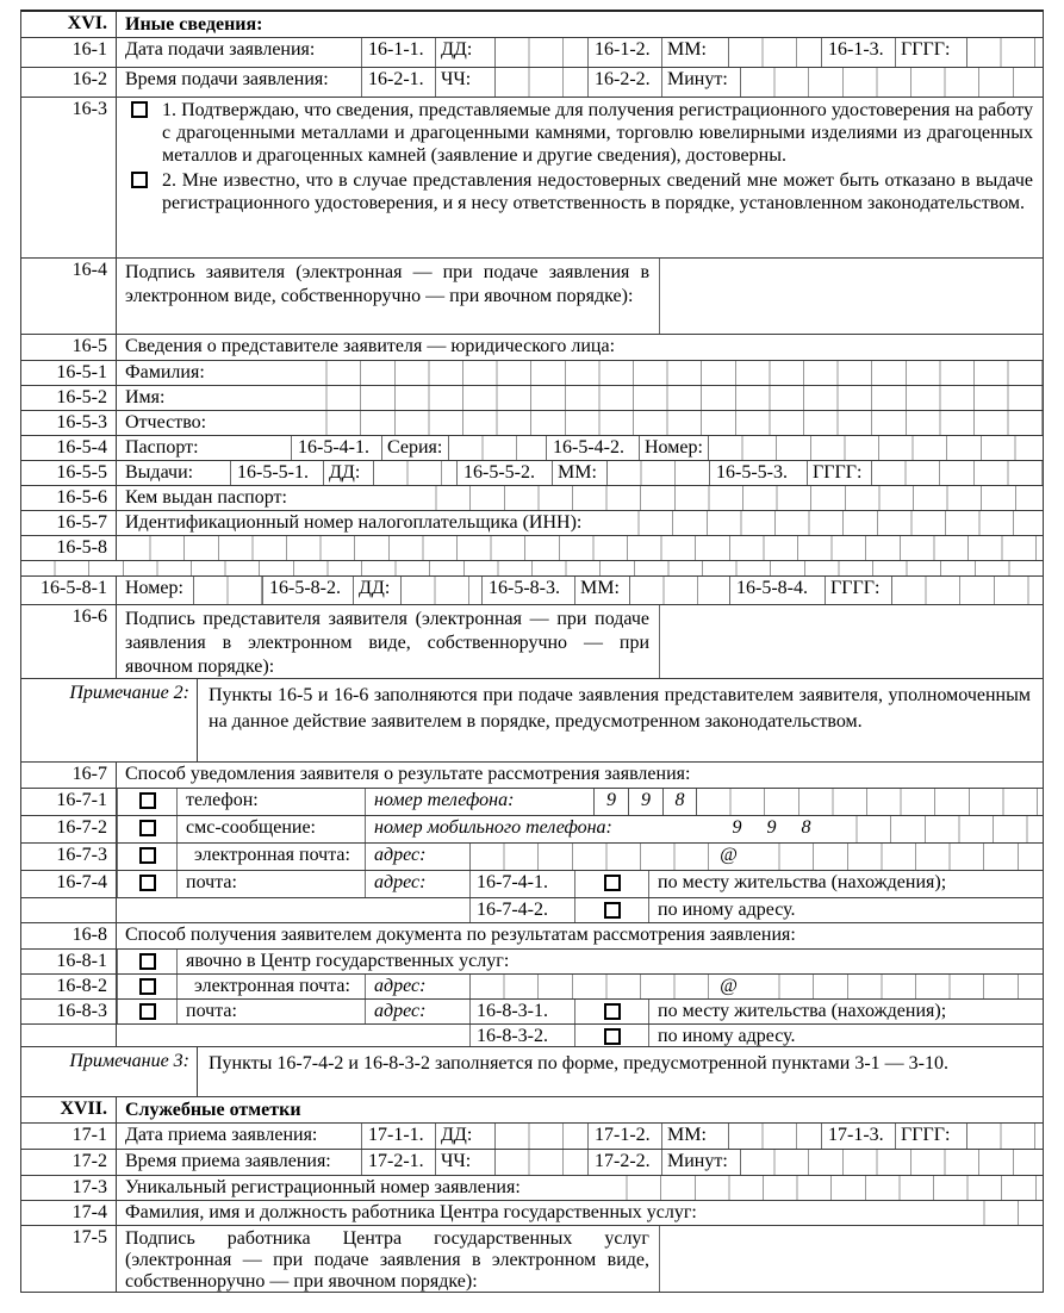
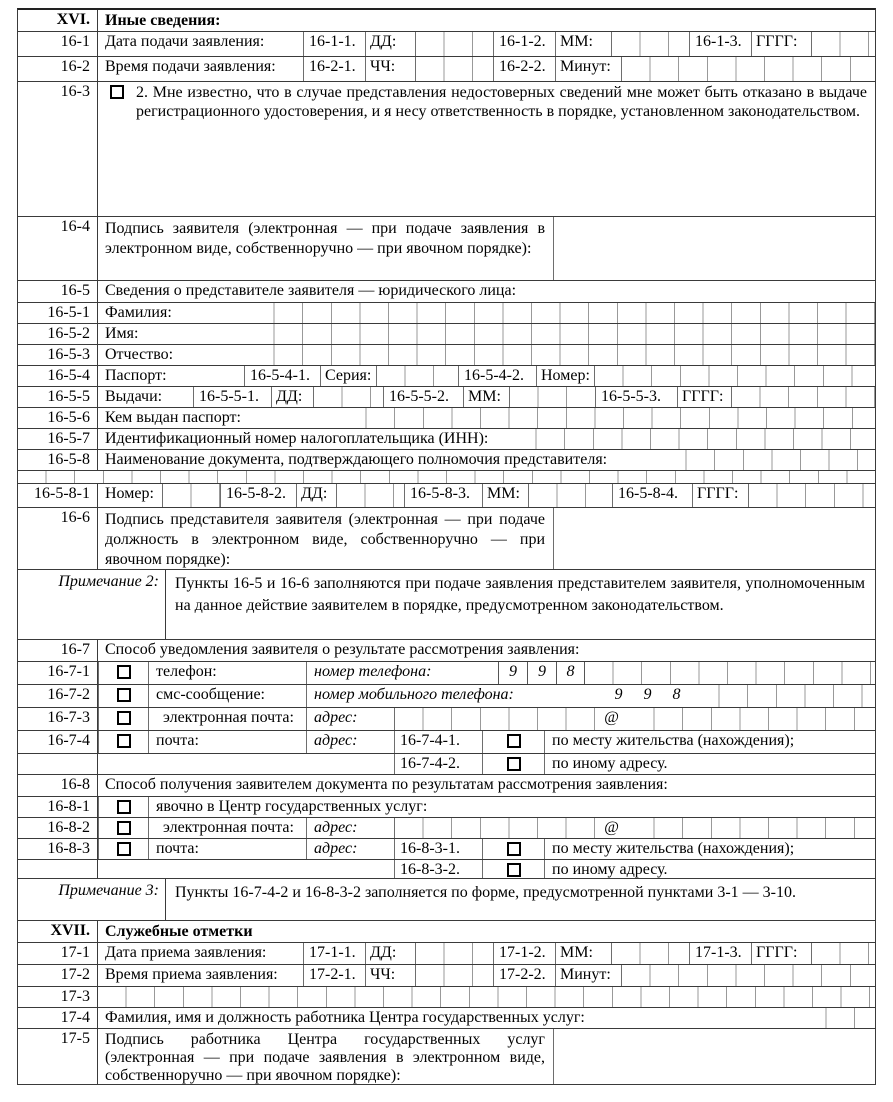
  XVI.
  Иные сведения:
  16-1
  Дата подачи заявления:
  16-1-1.
  ДД:
  16-1-2.
  ММ:
  16-1-3.
  ГГГГ:
  16-2
  Время подачи заявления:
  16-2-1.
  ЧЧ:
  16-2-2.
  Минут:
  16-3
- 1. Подтверждаю, что сведения, представляемые для получения регистрационного удостоверения на работу с драгоценными металлами и драгоценными камнями, торговлю ювелирными изделиями из драгоценных металлов и драгоценных камней (заявление и другие сведения), достоверны.
  2. Мне известно, что в случае представления недостоверных сведений мне может быть отказано в выдаче регистрационного удостоверения, и я несу ответственность в порядке, установленном законодательством.
  16-4
  Подпись заявителя (электронная — при подаче заявления в электронном виде, собственноручно — при явочном порядке):
  16-5
  Сведения о представителе заявителя — юридического лица:
  16-5-1
  Фамилия:
  16-5-2
  Имя:
  16-5-3
  Отчество:
  16-5-4
  Паспорт:
  16-5-4-1.
  Серия:
  16-5-4-2.
  Номер:
  16-5-5
  Выдачи:
  16-5-5-1.
  ДД:
  16-5-5-2.
  ММ:
  16-5-5-3.
  ГГГГ:
  16-5-6
  Кем выдан паспорт:
  16-5-7
  Идентификационный номер налогоплательщика (ИНН):
  16-5-8
+ Наименование документа, подтверждающего полномочия представителя:
  16-5-8-1
  Номер:
  16-5-8-2.
  ДД:
  16-5-8-3.
  ММ:
  16-5-8-4.
  ГГГГ:
  16-6
- Подпись представителя заявителя (электронная — при подаче заявления в электронном виде, собственноручно — при явочном порядке):
+ Подпись представителя заявителя (электронная — при подаче должность в электронном виде, собственноручно — при явочном порядке):
  Примечание 2:
  Пункты 16-5 и 16-6 заполняются при подаче заявления представителем заявителя, уполномоченным на данное действие заявителем в порядке, предусмотренном законодательством.
  16-7
  Способ уведомления заявителя о результате рассмотрения заявления:
  16-7-1
  телефон:
  номер телефона:
  9
  9
  8
  16-7-2
  смс-сообщение:
  номер мобильного телефона:
  9
  9
  8
  16-7-3
  электронная почта:
  адрес:
  @
  16-7-4
  почта:
  адрес:
  16-7-4-1.
  по месту жительства (нахождения);
  16-7-4-2.
  по иному адресу.
  16-8
  Способ получения заявителем документа по результатам рассмотрения заявления:
  16-8-1
  явочно в Центр государственных услуг:
  16-8-2
  электронная почта:
  адрес:
  @
  16-8-3
  почта:
  адрес:
  16-8-3-1.
  по месту жительства (нахождения);
  16-8-3-2.
  по иному адресу.
  Примечание 3:
  Пункты 16-7-4-2 и 16-8-3-2 заполняется по форме, предусмотренной пунктами 3-1 — 3-10.
  XVII.
  Служебные отметки
  17-1
  Дата приема заявления:
  17-1-1.
  ДД:
  17-1-2.
  ММ:
  17-1-3.
  ГГГГ:
  17-2
  Время приема заявления:
  17-2-1.
  ЧЧ:
  17-2-2.
  Минут:
  17-3
- Уникальный регистрационный номер заявления:
  17-4
  Фамилия, имя и должность работника Центра государственных услуг:
  17-5
  Подпись работника Центра государственных услуг (электронная — при подаче заявления в электронном виде, собственноручно — при явочном порядке):
